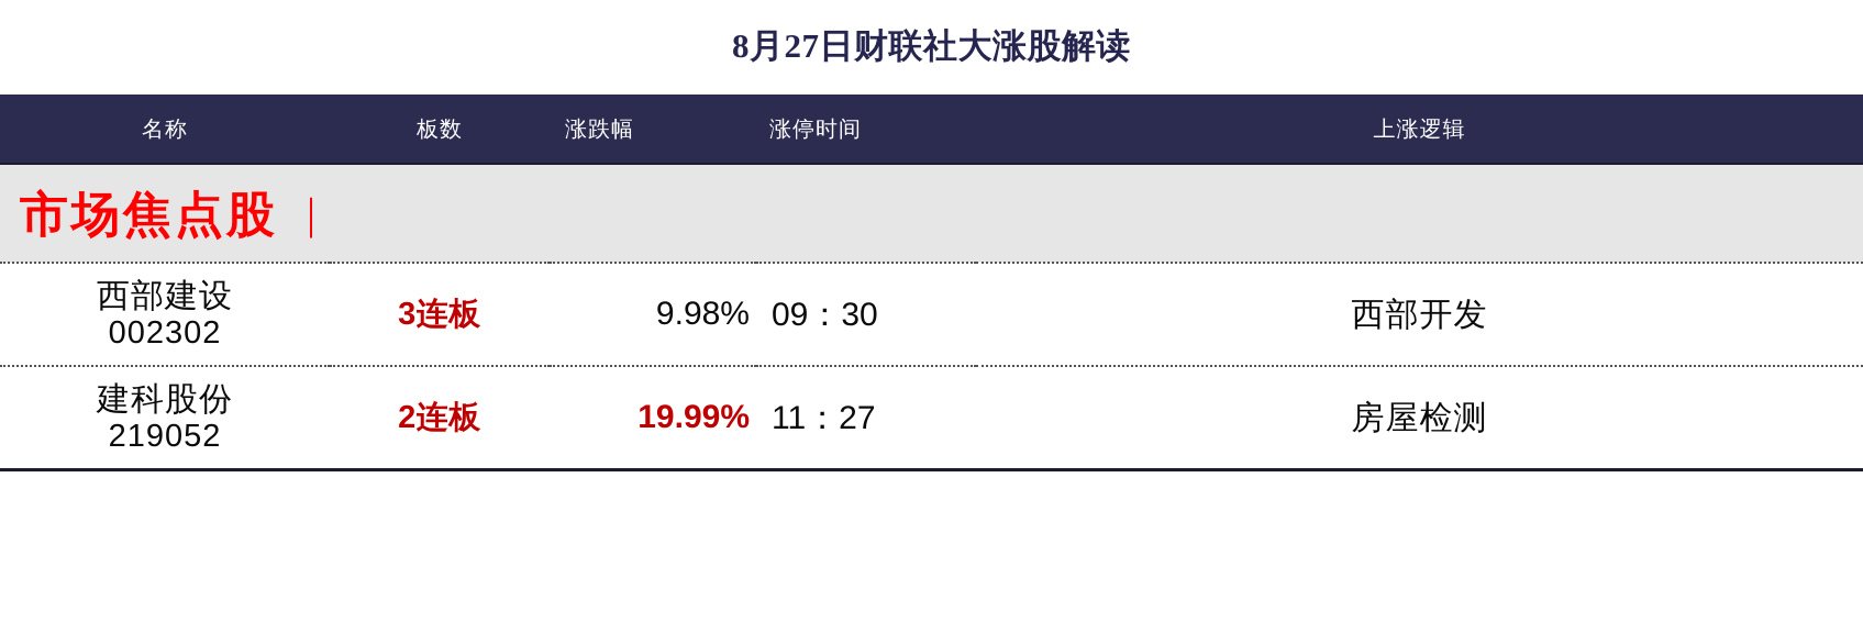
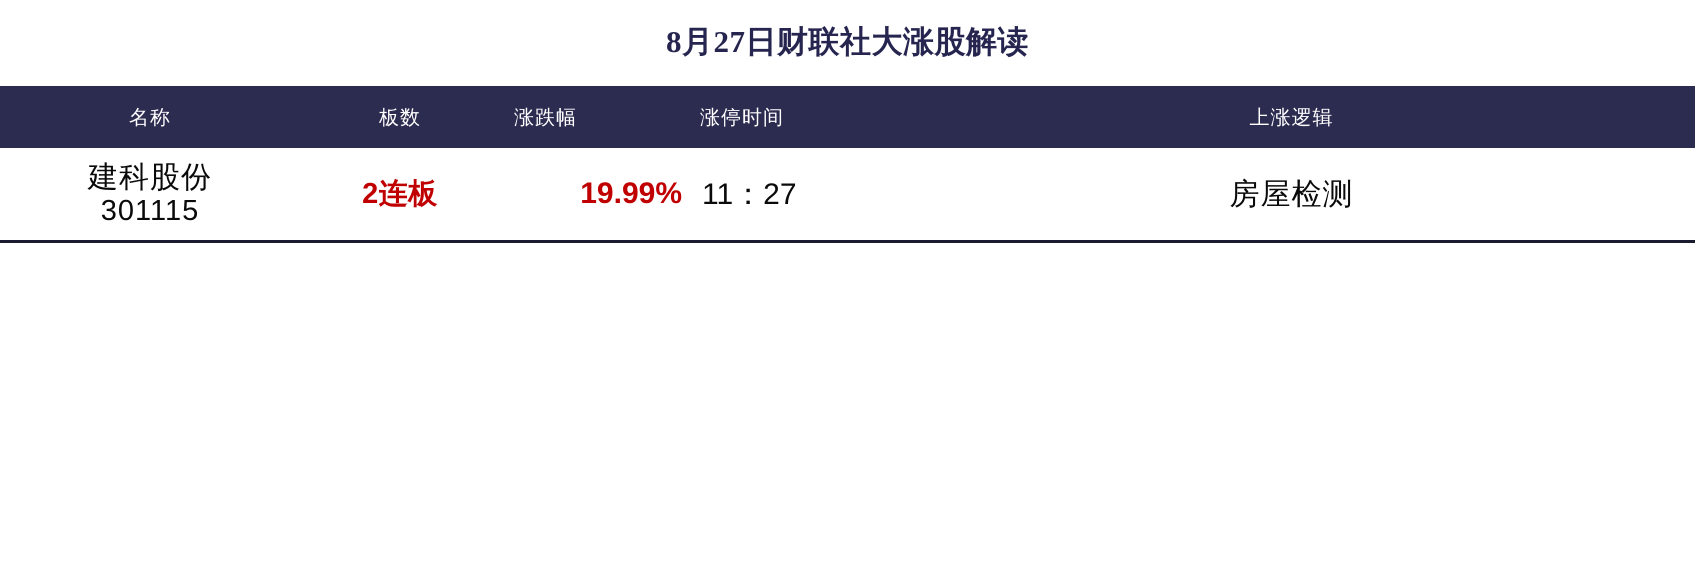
  8月27日财联社大涨股解读
  名称	板数	涨跌幅	涨停时间	上涨逻辑
- 市场焦点股 |
- 西部建设 002302	3连板	9.98%	09：30	西部开发
- 建科股份 219052	2连板	19.99%	11：27	房屋检测
+ 建科股份 301115	2连板	19.99%	11：27	房屋检测
